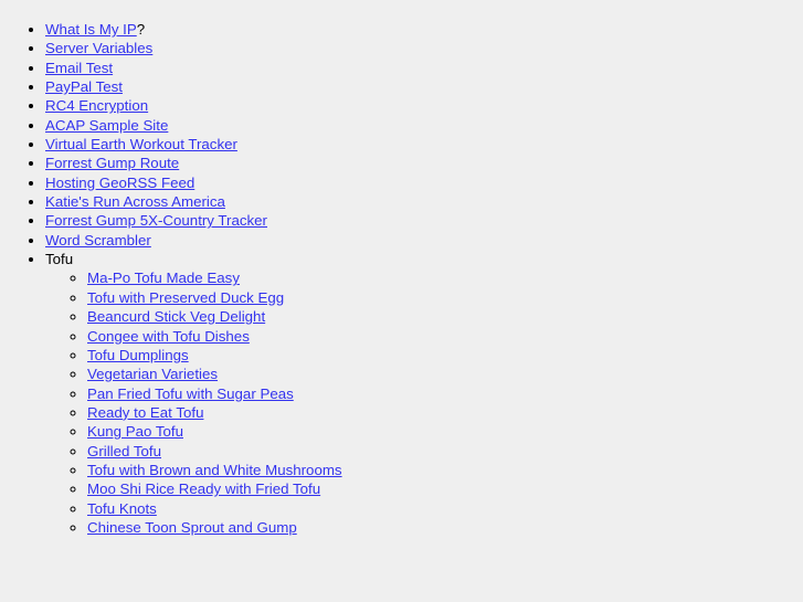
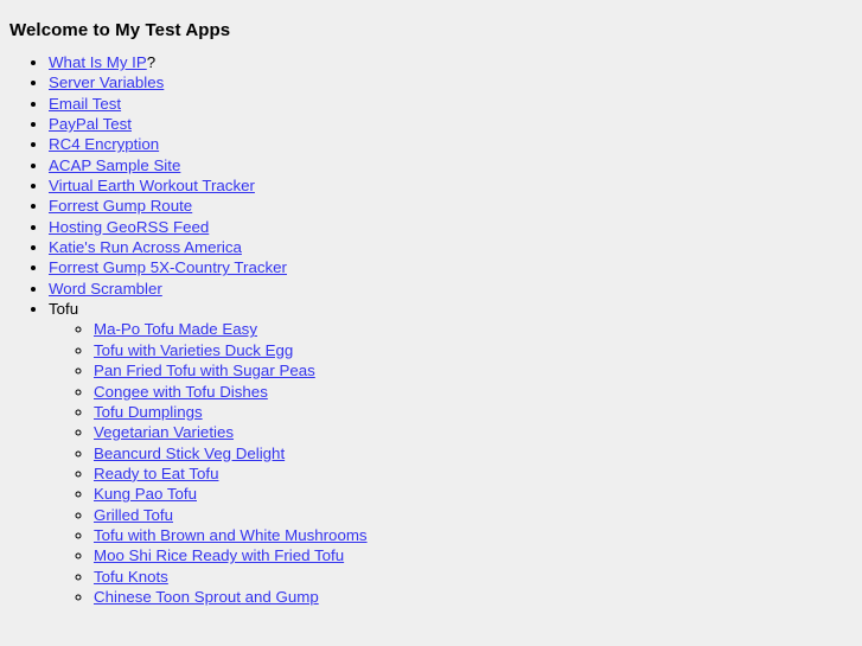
+ Welcome to My Test Apps
  What Is My IP?
  Server Variables
  Email Test
  PayPal Test
  RC4 Encryption
  ACAP Sample Site
  Virtual Earth Workout Tracker
  Forrest Gump Route
  Hosting GeoRSS Feed
  Katie's Run Across America
  Forrest Gump 5X-Country Tracker
  Word Scrambler
  Tofu
  Ma-Po Tofu Made Easy
- Tofu with Preserved Duck Egg
+ Tofu with Varieties Duck Egg
- Beancurd Stick Veg Delight
+ Pan Fried Tofu with Sugar Peas
  Congee with Tofu Dishes
  Tofu Dumplings
  Vegetarian Varieties
- Pan Fried Tofu with Sugar Peas
+ Beancurd Stick Veg Delight
  Ready to Eat Tofu
  Kung Pao Tofu
  Grilled Tofu
  Tofu with Brown and White Mushrooms
  Moo Shi Rice Ready with Fried Tofu
  Tofu Knots
  Chinese Toon Sprout and Gump
